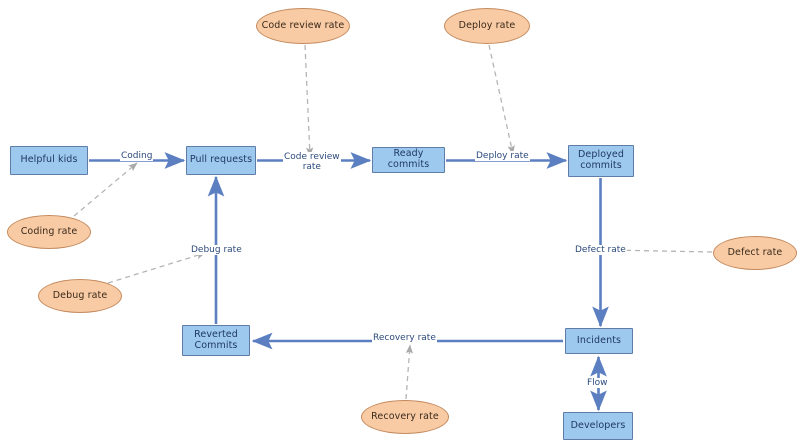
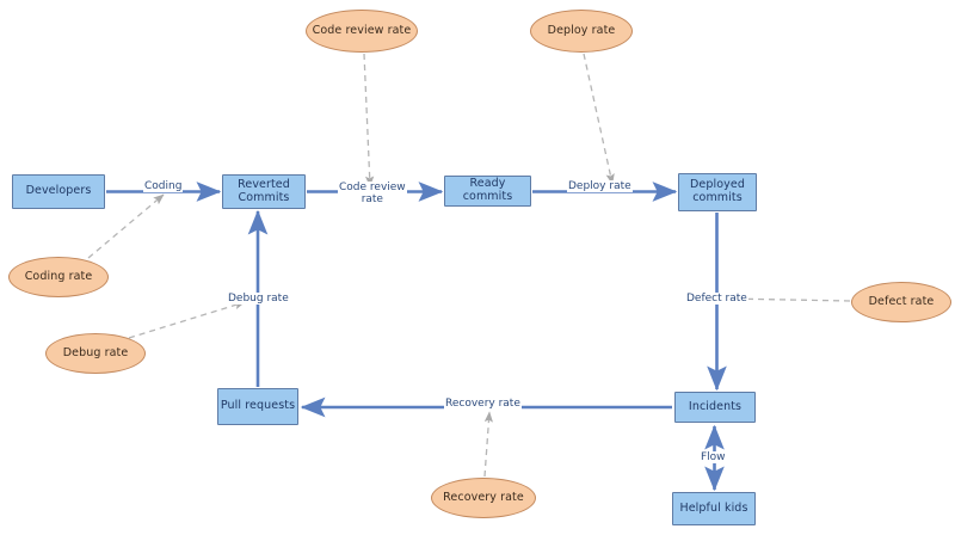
- Helpful kids
+ Developers
- Pull requests
+ Reverted Commits
  Ready commits
  Deployed commits
- Reverted Commits
+ Pull requests
  Incidents
- Developers
+ Helpful kids
  Code review rate
  Deploy rate
  Coding rate
  Defect rate
  Debug rate
  Recovery rate
  Coding
  Code review
  rate
  Deploy rate
  Defect rate
  Recovery rate
  Debug rate
  Flow
